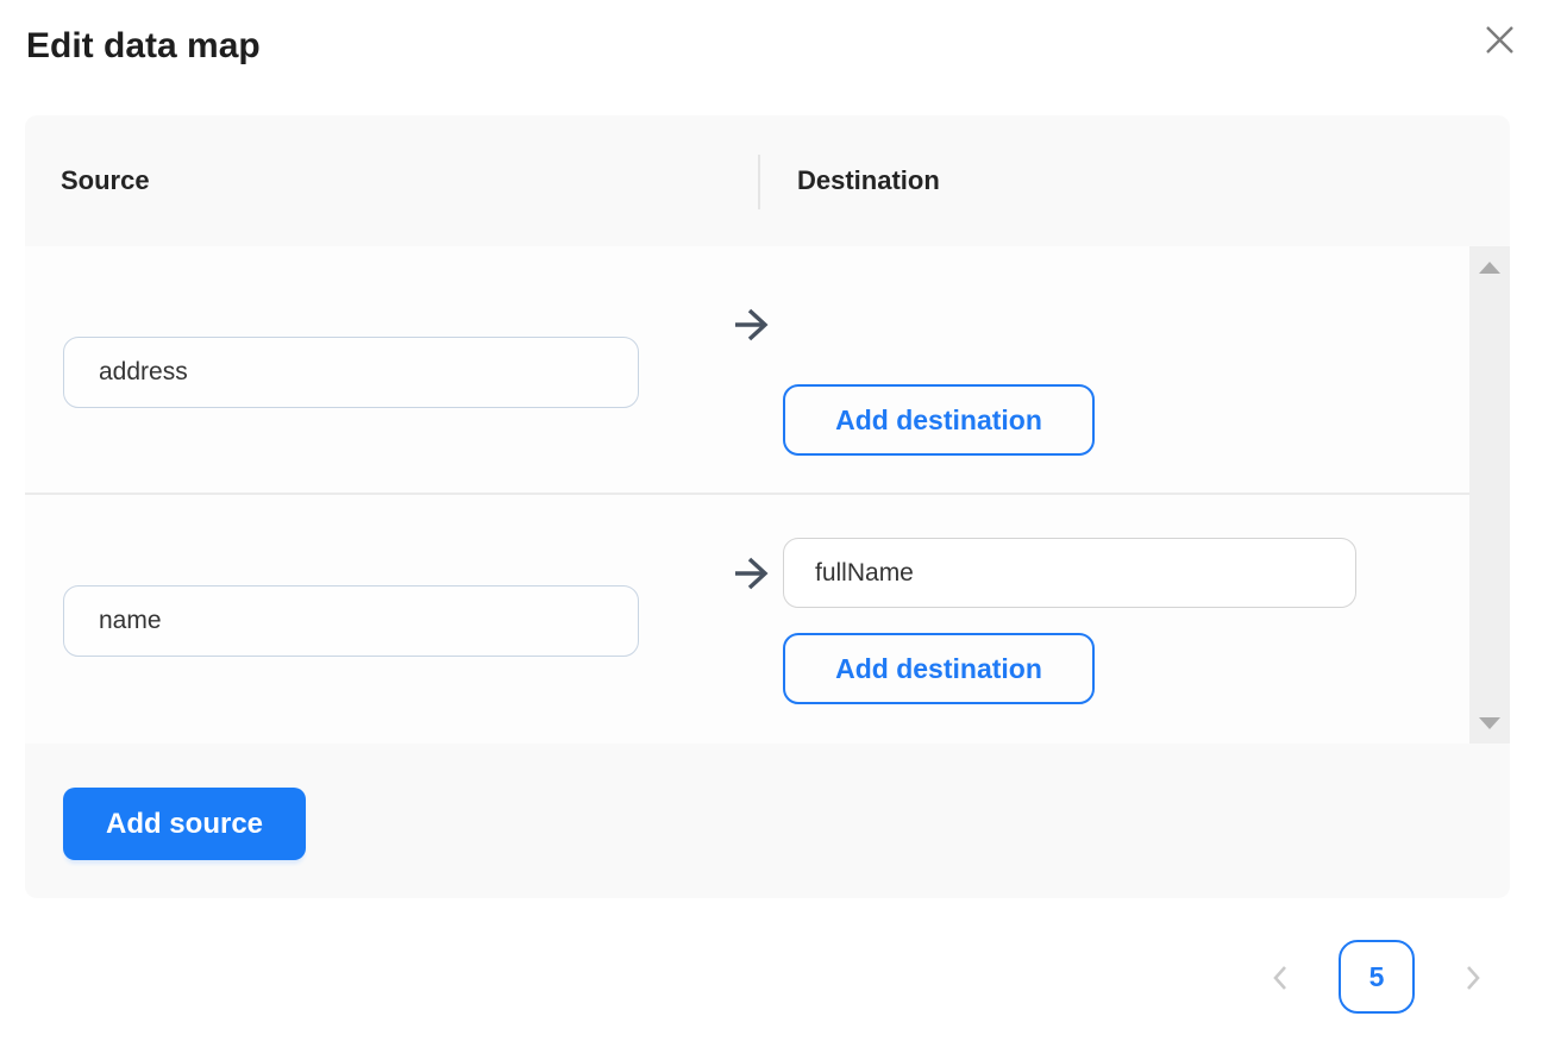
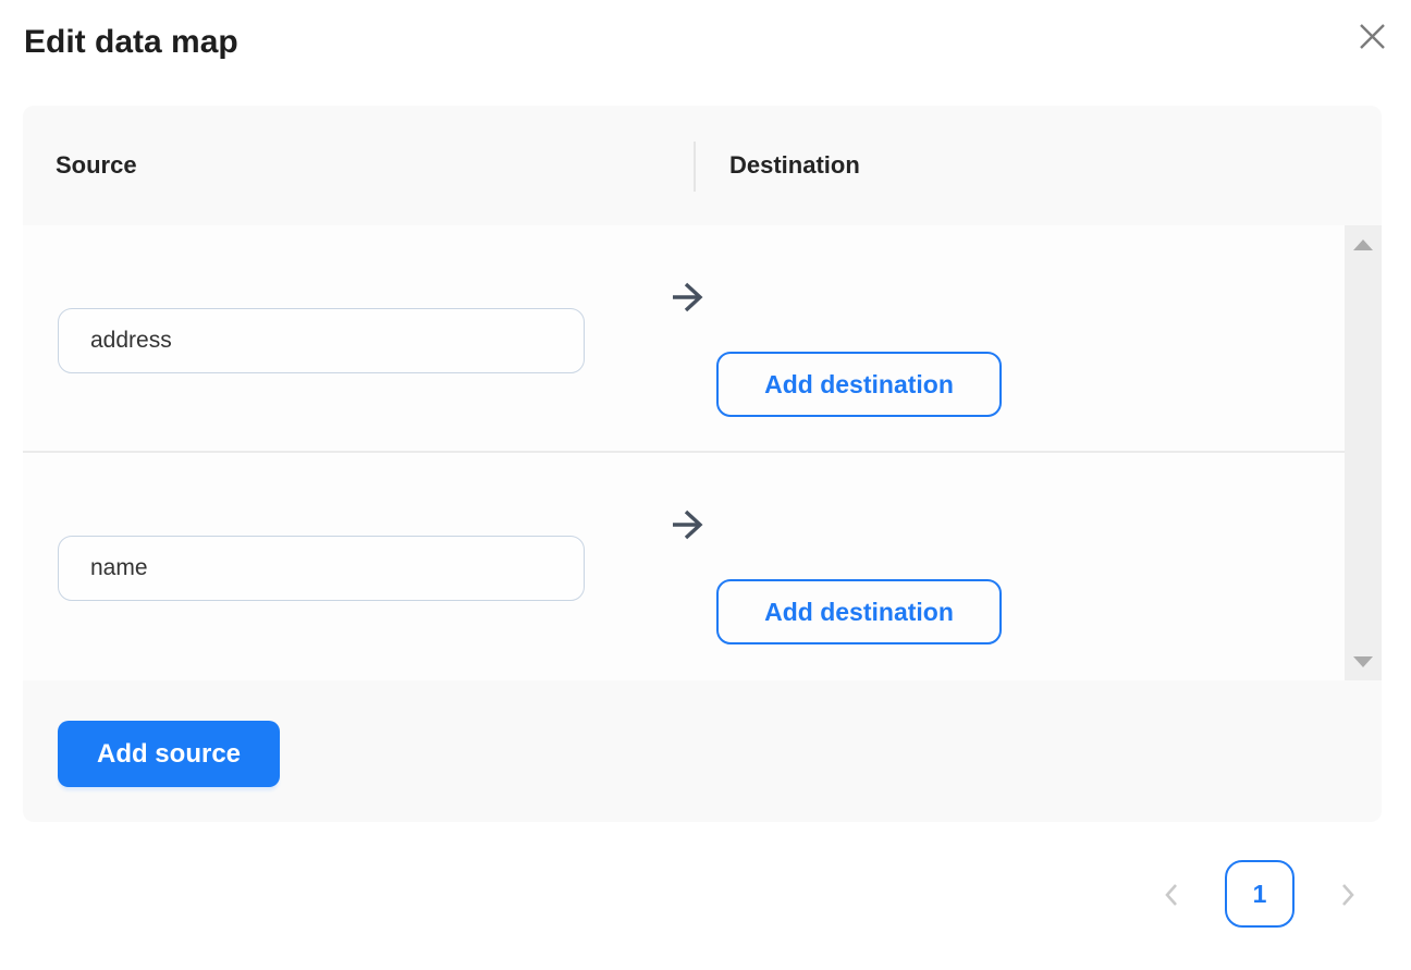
  Edit data map
  Source
  Destination
  address
  Add destination
  name
- fullName
  Add destination
  Add source
- 5
+ 1
